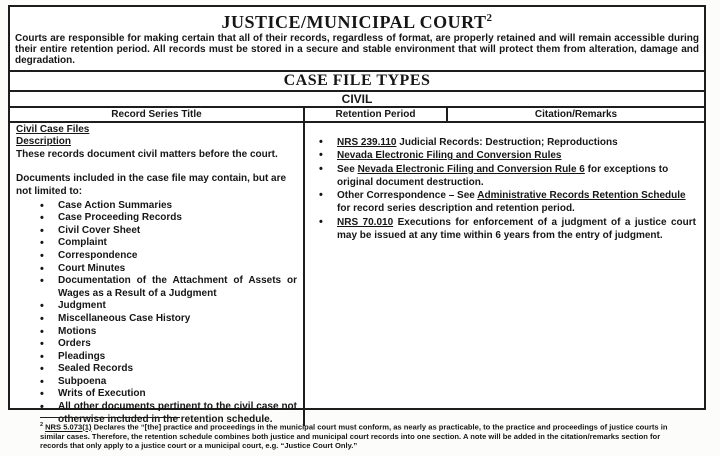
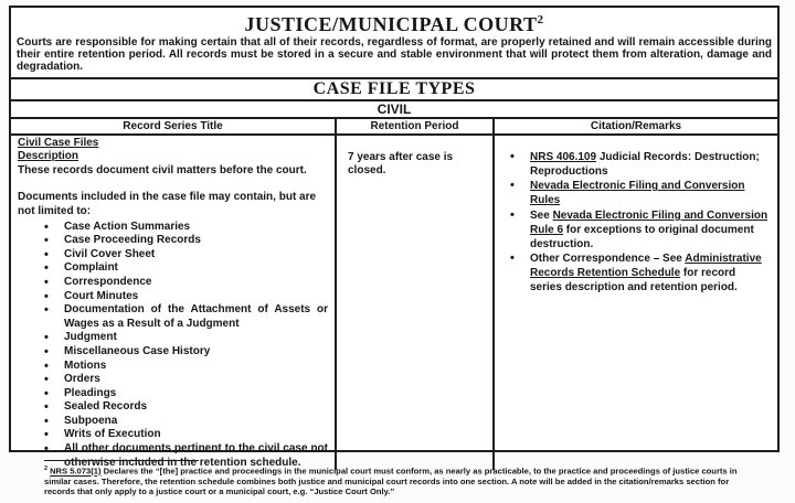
  JUSTICE/MUNICIPAL COURT2
  Courts are responsible for making certain that all of their records, regardless of format, are properly retained and will remain accessible during their entire retention period. All records must be stored in a secure and stable environment that will protect them from alteration, damage and degradation.
  CASE FILE TYPES
  CIVIL
  Record Series Title
  Retention Period
  Citation/Remarks
  Civil Case Files
  Description
  These records document civil matters before the court.
  Documents included in the case file may contain, but are not limited to:
  Case Action Summaries
  Case Proceeding Records
  Civil Cover Sheet
  Complaint
  Correspondence
  Court Minutes
  Documentation of the Attachment of Assets or Wages as a Result of a Judgment
  Judgment
  Miscellaneous Case History
  Motions
  Orders
  Pleadings
  Sealed Records
  Subpoena
  Writs of Execution
  All other documents pertinent to the civil case not otherwise included in the retention schedule.
+ 7 years after case is closed.
- NRS 239.110 Judicial Records: Destruction; Reproductions
+ NRS 406.109 Judicial Records: Destruction; Reproductions
  Nevada Electronic Filing and Conversion Rules
  See Nevada Electronic Filing and Conversion Rule 6 for exceptions to original document destruction.
  Other Correspondence – See Administrative Records Retention Schedule for record series description and retention period.
- NRS 70.010 Executions for enforcement of a judgment of a justice court may be issued at any time within 6 years from the entry of judgment.
  NRS 5.073(1) Declares the “[the] practice and proceedings in the municipal court must conform, as nearly as practicable, to the practice and proceedings of justice courts in similar cases. Therefore, the retention schedule combines both justice and municipal court records into one section. A note will be added in the citation/remarks section for records that only apply to a justice court or a municipal court, e.g. “Justice Court Only.”
